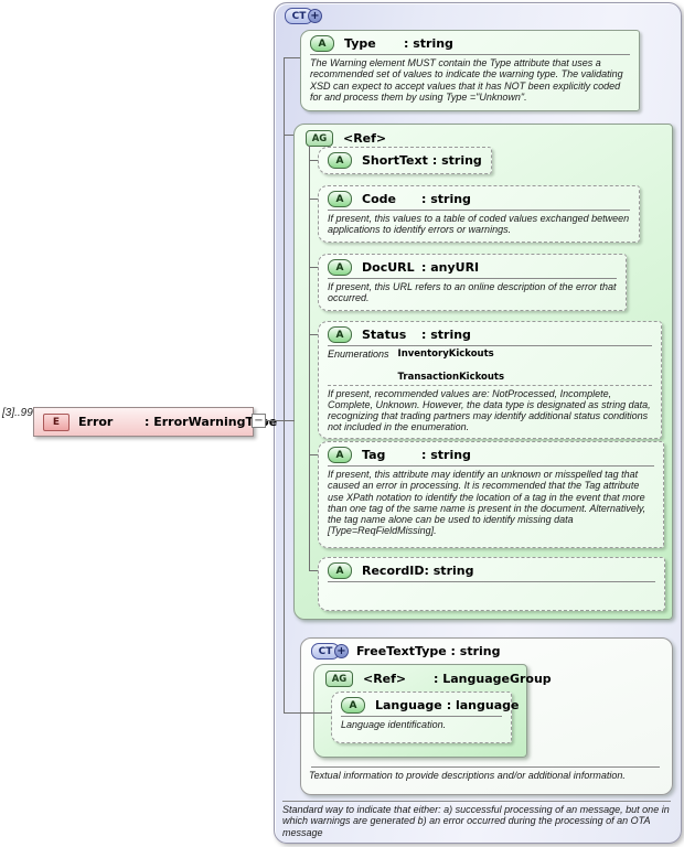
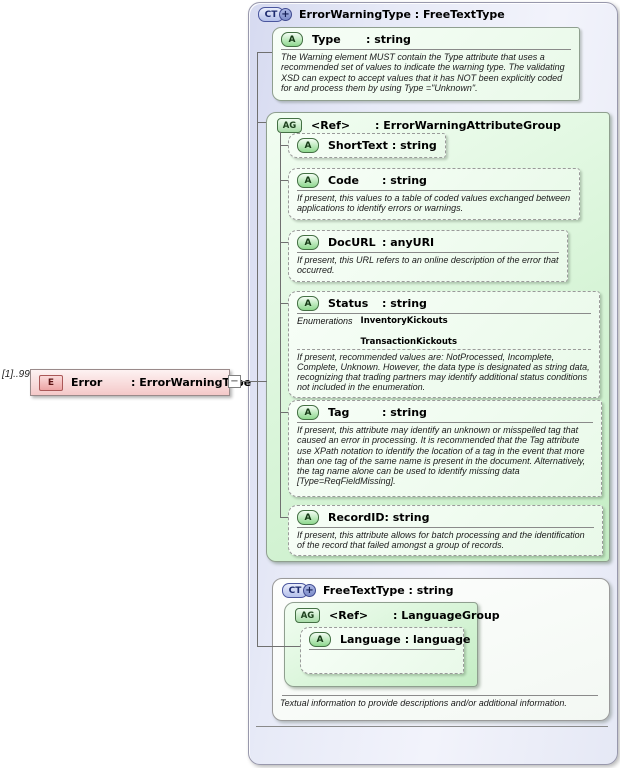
  CT
  +
+ ErrorWarningType : FreeTextType
  A
  Type
  : string
  The Warning element MUST contain the Type attribute that uses a recommended set of values to indicate the warning type. The validating XSD can expect to accept values that it has NOT been explicitly coded for and process them by using Type ="Unknown".
  AG
  <Ref>
+ : ErrorWarningAttributeGroup
  A
  ShortText
  : string
  A
  Code
  : string
  If present, this values to a table of coded values exchanged between applications to identify errors or warnings.
  A
  DocURL
  : anyURI
  If present, this URL refers to an online description of the error that occurred.
  A
  Status
  : string
  Enumerations
  InventoryKickouts
  TransactionKickouts
  If present, recommended values are: NotProcessed, Incomplete, Complete, Unknown. However, the data type is designated as string data, recognizing that trading partners may identify additional status conditions not included in the enumeration.
  A
  Tag
  : string
  If present, this attribute may identify an unknown or misspelled tag that caused an error in processing. It is recommended that the Tag attribute use XPath notation to identify the location of a tag in the event that more than one tag of the same name is present in the document. Alternatively, the tag name alone can be used to identify missing data [Type=ReqFieldMissing].
  A
  RecordID
  : string
+ If present, this attribute allows for batch processing and the identification of the record that failed amongst a group of records.
  CT
  +
  FreeTextType : string
  AG
  <Ref>
  : LanguageGroup
  A
  Language
  : language
- Language identification.
  Textual information to provide descriptions and/or additional information.
- Standard way to indicate that either: a) successful processing of an message, but one in which warnings are generated b) an error occurred during the processing of an OTA message
- [3]..99
+ [1]..99
  E
  Error
  : ErrorWarningTe
  −
